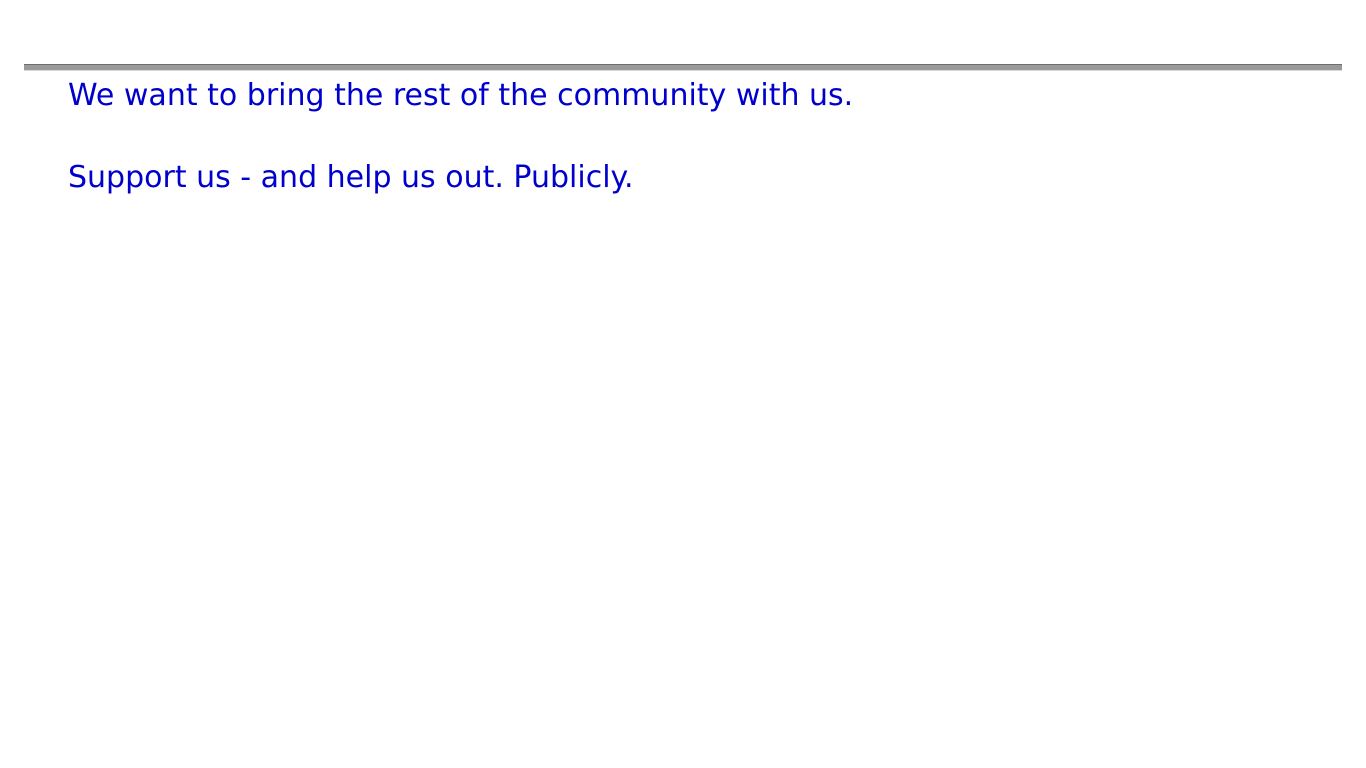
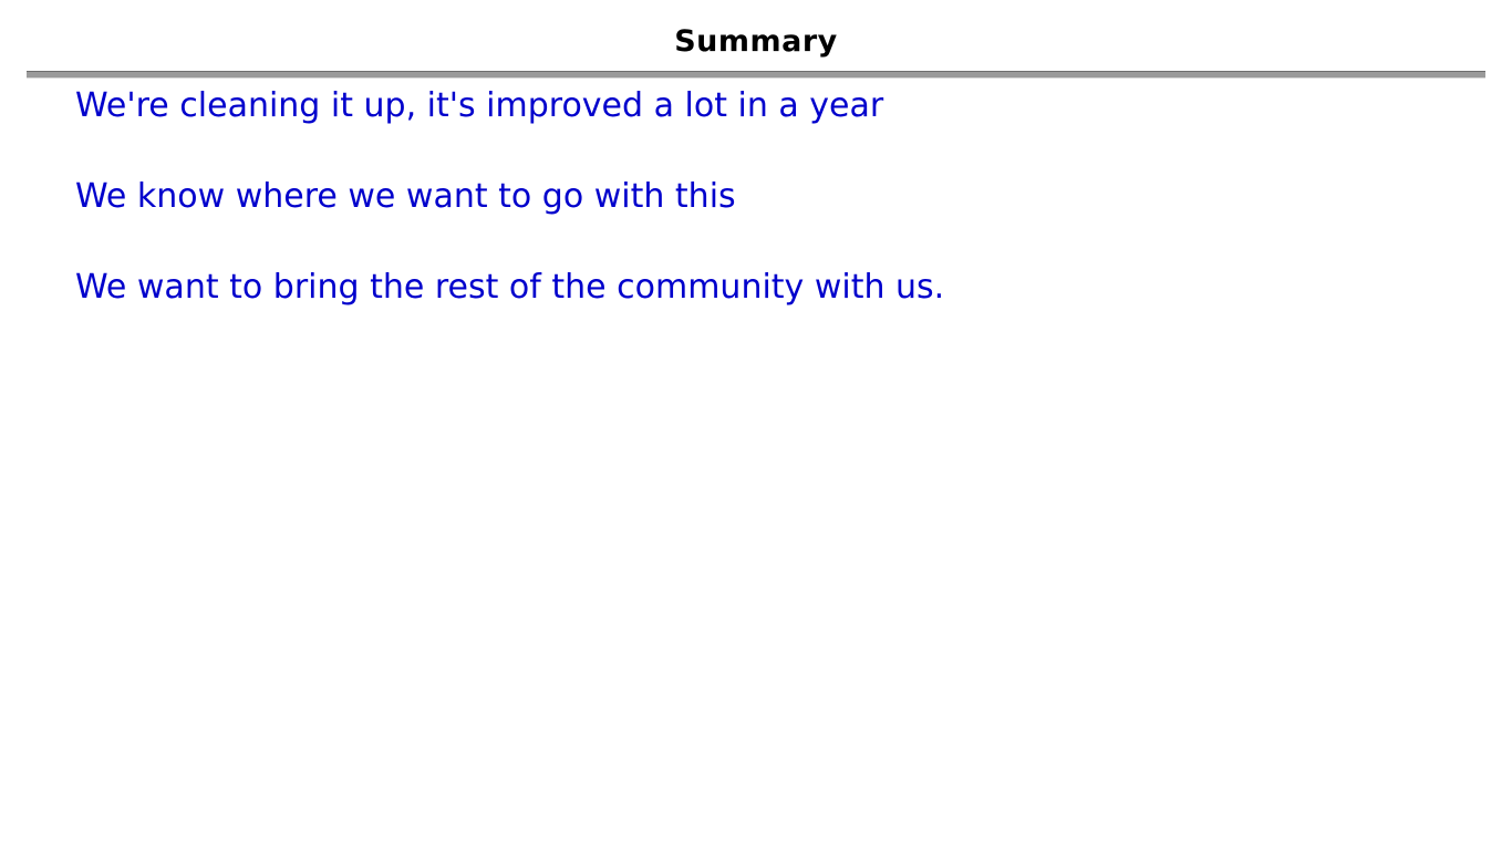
+ Summary
+ We're cleaning it up, it's improved a lot in a year
+ We know where we want to go with this
  We want to bring the rest of the community with us.
- Support us - and help us out. Publicly.
